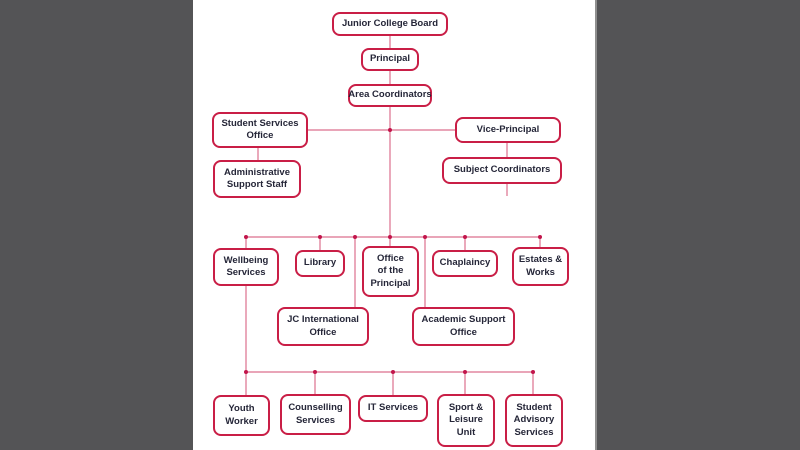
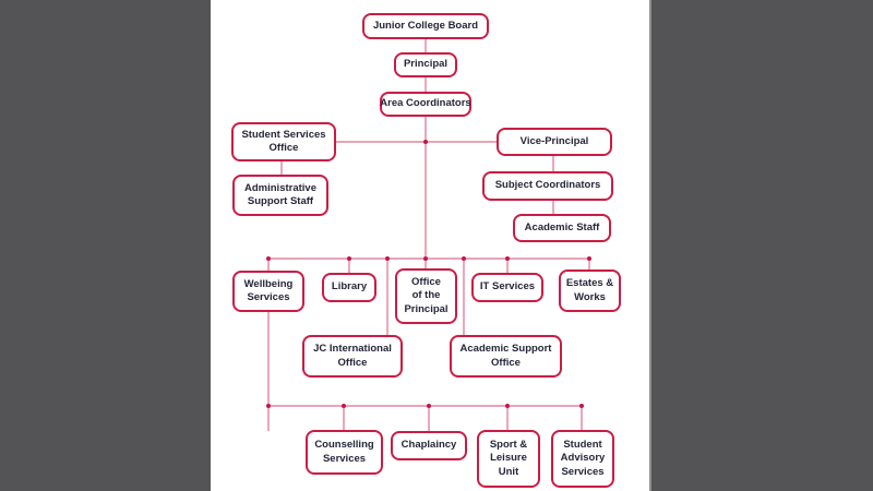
  Junior College Board
  Principal
  Area Coordinators
  Student Services
  Office
  Administrative
  Support Staff
  Vice-Principal
  Subject Coordinators
+ Academic Staff
  Wellbeing
  Services
  Library
  Office
  of the
  Principal
- Chaplaincy
+ IT Services
  Estates &
  Works
  JC International
  Office
  Academic Support
  Office
- Youth
- Worker
  Counselling
  Services
- IT Services
+ Chaplaincy
  Sport &
  Leisure
  Unit
  Student
  Advisory
  Services
